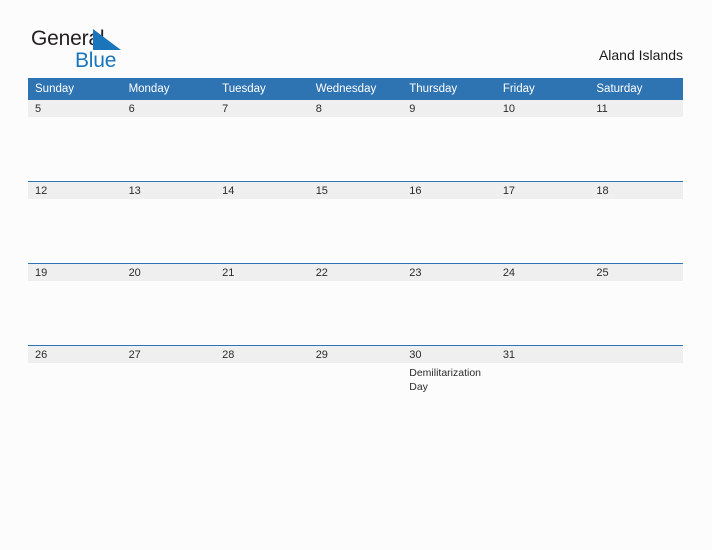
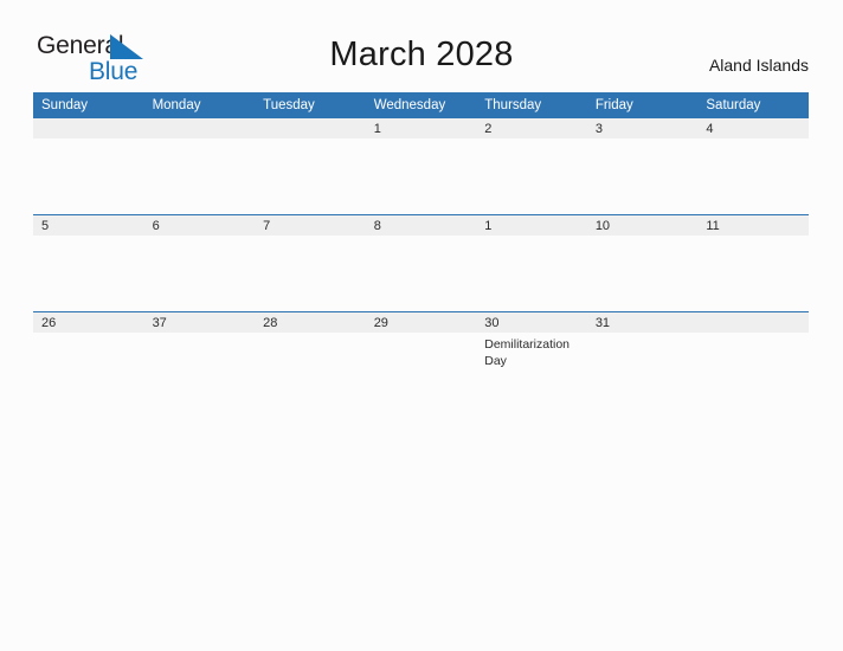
  Gener
  Blue
+ March 2028
  Aland Islands
  Sunday	Monday	Tuesday	Wednesday	Thursday	Friday	Saturday
+ 			1	2	3	4
- 5	6	7	8	9	10	11
+ 5	6	7	8	1	10	11
- 12	13	14	15	16	17	18
- 19	20	21	22	23	24	25
- 26	27	28	29	30Demilitarization Day	31
+ 26	37	28	29	30Demilitarization Day	31
